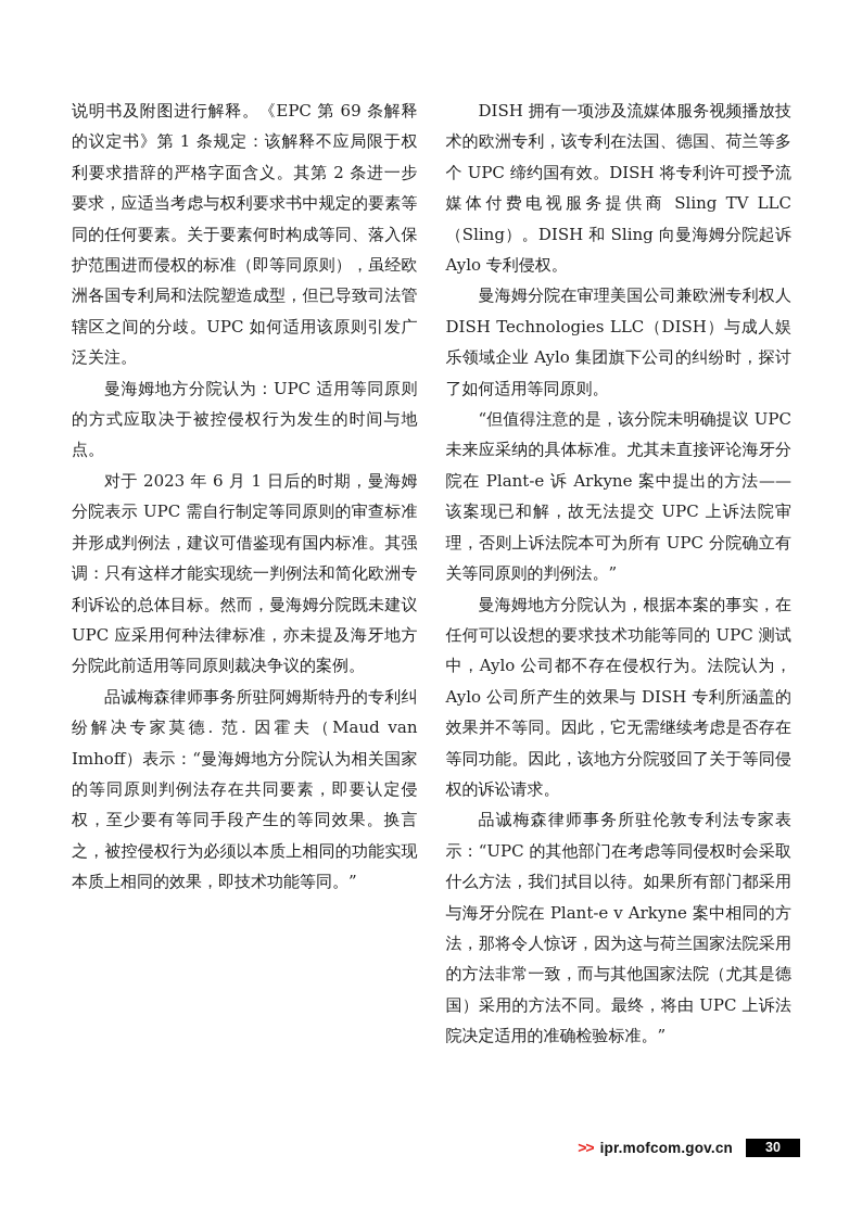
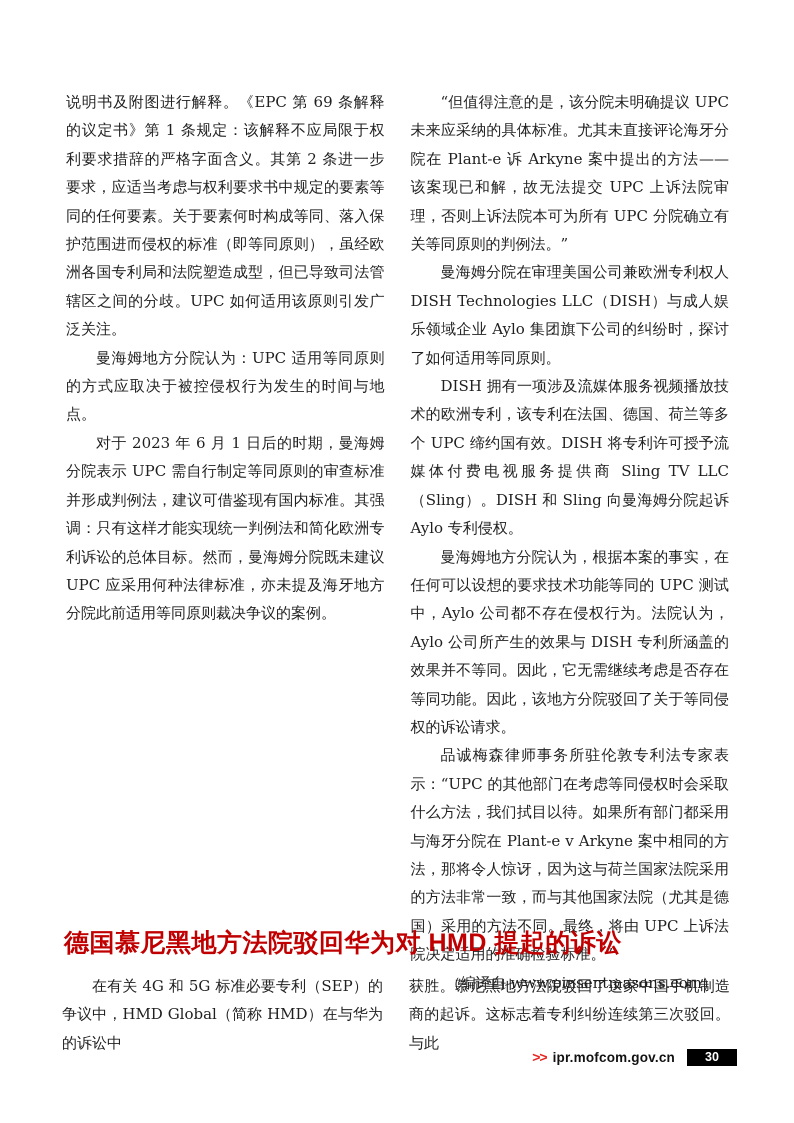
  说明书及附图进行解释。《EPC 第 69 条解释的议定书》第 1 条规定：该解释不应局限于权利要求措辞的严格字面含义。其第 2 条进一步要求，应适当考虑与权利要求书中规定的要素等同的任何要素。关于要素何时构成等同、落入保护范围进而侵权的标准（即等同原则），虽经欧洲各国专利局和法院塑造成型，但已导致司法管辖区之间的分歧。UPC 如何适用该原则引发广泛关注。
  曼海姆地方分院认为：UPC 适用等同原则的方式应取决于被控侵权行为发生的时间与地点。
  对于 2023 年 6 月 1 日后的时期，曼海姆分院表示 UPC 需自行制定等同原则的审查标准并形成判例法，建议可借鉴现有国内标准。其强调：只有这样才能实现统一判例法和简化欧洲专利诉讼的总体目标。然而，曼海姆分院既未建议 UPC 应采用何种法律标准，亦未提及海牙地方分院此前适用等同原则裁决争议的案例。
- 品诚梅森律师事务所驻阿姆斯特丹的专利纠纷解决专家莫德. 范. 因霍夫（Maud van Imhoff）表示：“曼海姆地方分院认为相关国家的等同原则判例法存在共同要素，即要认定侵权，至少要有等同手段产生的等同效果。换言之，被控侵权行为必须以本质上相同的功能实现本质上相同的效果，即技术功能等同。”
- DISH 拥有一项涉及流媒体服务视频播放技术的欧洲专利，该专利在法国、德国、荷兰等多个 UPC 缔约国有效。DISH 将专利许可授予流媒体付费电视服务提供商 Sling TV LLC（Sling）。DISH 和 Sling 向曼海姆分院起诉 Aylo 专利侵权。
+ “但值得注意的是，该分院未明确提议 UPC 未来应采纳的具体标准。尤其未直接评论海牙分院在 Plant-e 诉 Arkyne 案中提出的方法——该案现已和解，故无法提交 UPC 上诉法院审理，否则上诉法院本可为所有 UPC 分院确立有关等同原则的判例法。”
  曼海姆分院在审理美国公司兼欧洲专利权人 DISH Technologies LLC（DISH）与成人娱乐领域企业 Aylo 集团旗下公司的纠纷时，探讨了如何适用等同原则。
- “但值得注意的是，该分院未明确提议 UPC 未来应采纳的具体标准。尤其未直接评论海牙分院在 Plant-e 诉 Arkyne 案中提出的方法——该案现已和解，故无法提交 UPC 上诉法院审理，否则上诉法院本可为所有 UPC 分院确立有关等同原则的判例法。”
+ DISH 拥有一项涉及流媒体服务视频播放技术的欧洲专利，该专利在法国、德国、荷兰等多个 UPC 缔约国有效。DISH 将专利许可授予流媒体付费电视服务提供商 Sling TV LLC（Sling）。DISH 和 Sling 向曼海姆分院起诉 Aylo 专利侵权。
  曼海姆地方分院认为，根据本案的事实，在任何可以设想的要求技术功能等同的 UPC 测试中，Aylo 公司都不存在侵权行为。法院认为，Aylo 公司所产生的效果与 DISH 专利所涵盖的效果并不等同。因此，它无需继续考虑是否存在等同功能。因此，该地方分院驳回了关于等同侵权的诉讼请求。
  品诚梅森律师事务所驻伦敦专利法专家表示：“UPC 的其他部门在考虑等同侵权时会采取什么方法，我们拭目以待。如果所有部门都采用与海牙分院在 Plant-e v Arkyne 案中相同的方法，那将令人惊讶，因为这与荷兰国家法院采用的方法非常一致，而与其他国家法院（尤其是德国）采用的方法不同。最终，将由 UPC 上诉法院决定适用的准确检验标准。”
+ （编译自 www.pinsentmasons.com）
+ 德国慕尼黑地方法院驳回华为对 HMD 提起的诉讼
+ 在有关 4G 和 5G 标准必要专利（SEP）的争议中，HMD Global（简称 HMD）在与华为的诉讼中
+ 获胜。慕尼黑地方法院驳回了这家中国手机制造商的起诉。这标志着专利纠纷连续第三次驳回。与此
  >>
  ipr.mofcom.gov.cn
  30
